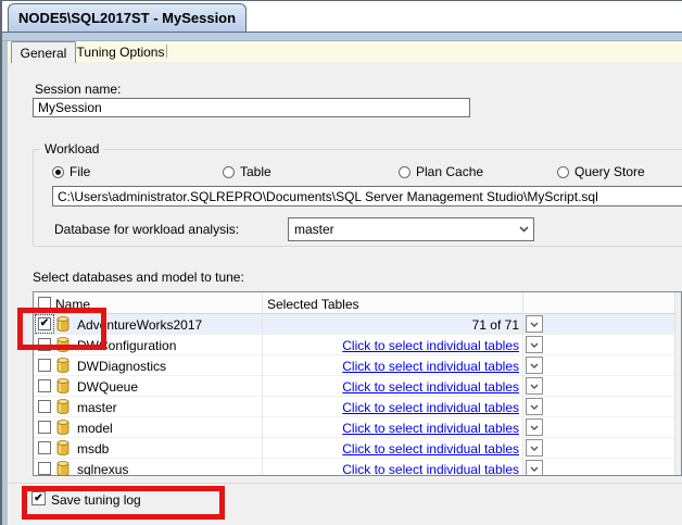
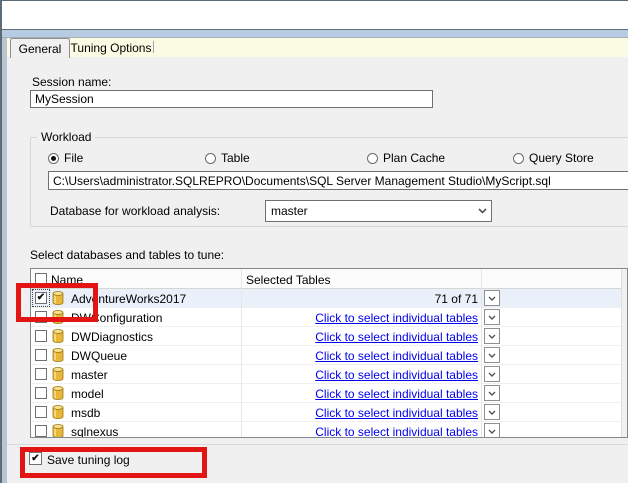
- NODE5\SQL2017ST - MySession
  General
  Tuning Options
  Session name:
  MySession
  Workload
  File
  Table
  Plan Cache
  Query Store
  C:\Users\administrator.SQLREPRO\Documents\SQL Server Management Studio\MyScript.sql
  Database for workload analysis:
  master
- Select databases and model to tune:
+ Select databases and tables to tune:
  Name
  Selected Tables
  ✔
  AdventureWorks2017
  71 of 71
  DWConfiguration
  Click to select individual tables
  DWDiagnostics
  Click to select individual tables
  DWQueue
  Click to select individual tables
  master
  Click to select individual tables
  model
  Click to select individual tables
  msdb
  Click to select individual tables
  sqlnexus
  Click to select individual tables
  ✔
  Save tuning log
